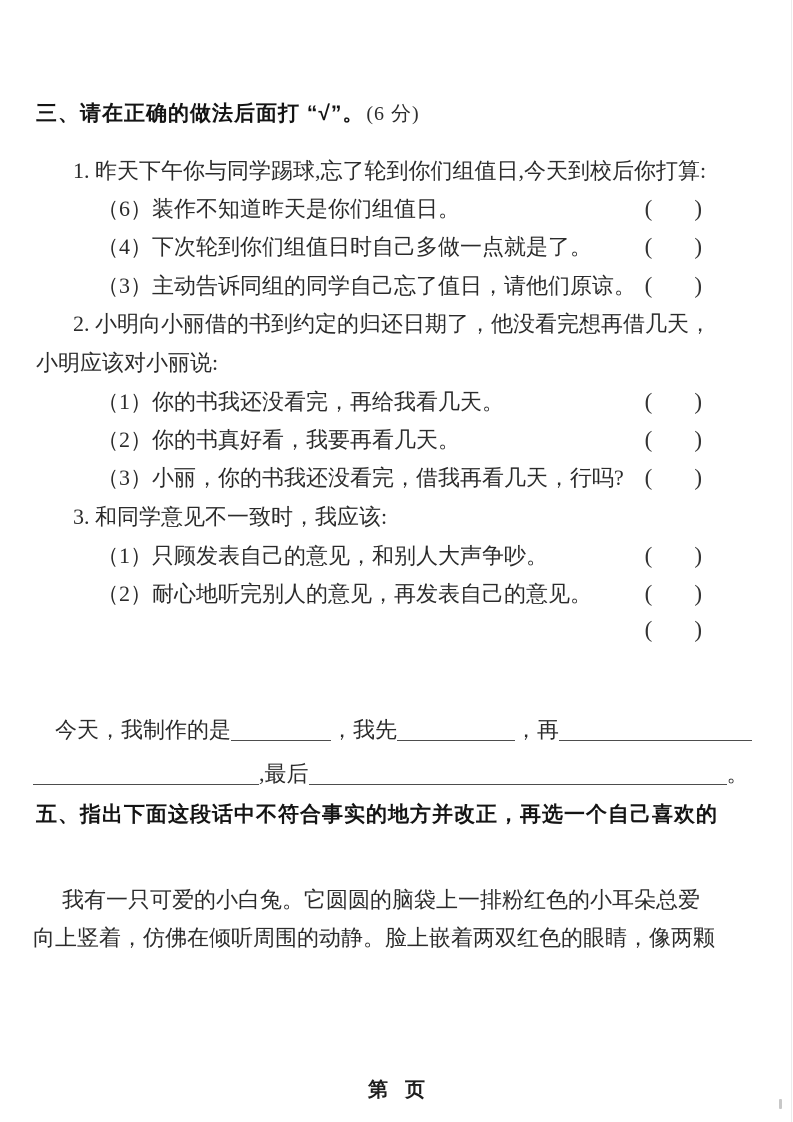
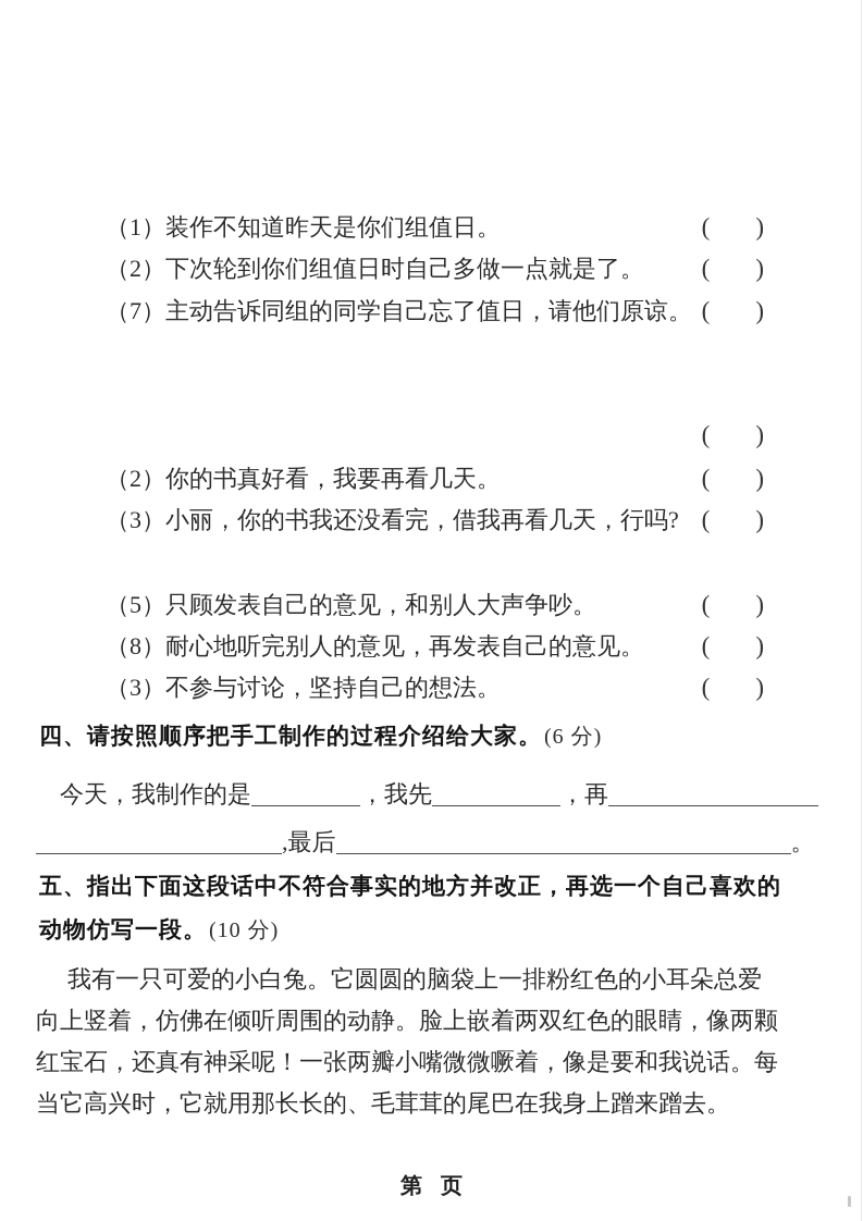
- 三、请在正确的做法后面打 “√”。(6 分)
- 1. 昨天下午你与同学踢球,忘了轮到你们组值日,今天到校后你打算:
- （6）装作不知道昨天是你们组值日。
+ （1）装作不知道昨天是你们组值日。
  ( )
- （4）下次轮到你们组值日时自己多做一点就是了。
+ （2）下次轮到你们组值日时自己多做一点就是了。
  ( )
- （3）主动告诉同组的同学自己忘了值日，请他们原谅。
+ （7）主动告诉同组的同学自己忘了值日，请他们原谅。
  ( )
- 2. 小明向小丽借的书到约定的归还日期了，他没看完想再借几天，
- 小明应该对小丽说:
- （1）你的书我还没看完，再给我看几天。
  ( )
  （2）你的书真好看，我要再看几天。
  ( )
  （3）小丽，你的书我还没看完，借我再看几天，行吗?
  ( )
- 3. 和同学意见不一致时，我应该:
- （1）只顾发表自己的意见，和别人大声争吵。
+ （5）只顾发表自己的意见，和别人大声争吵。
  ( )
- （2）耐心地听完别人的意见，再发表自己的意见。
+ （8）耐心地听完别人的意见，再发表自己的意见。
  ( )
+ （3）不参与讨论，坚持自己的想法。
  ( )
+ 四、请按照顺序把手工制作的过程介绍给大家。(6 分)
  今天，我制作的是 ，我先 ，再
  ,最后 。
  五、指出下面这段话中不符合事实的地方并改正，再选一个自己喜欢的
+ 动物仿写一段。(10 分)
  我有一只可爱的小白兔。它圆圆的脑袋上一排粉红色的小耳朵总爱
  向上竖着，仿佛在倾听周围的动静。脸上嵌着两双红色的眼睛，像两颗
+ 红宝石，还真有神采呢！一张两瓣小嘴微微噘着，像是要和我说话。每
+ 当它高兴时，它就用那长长的、毛茸茸的尾巴在我身上蹭来蹭去。
  第 页
